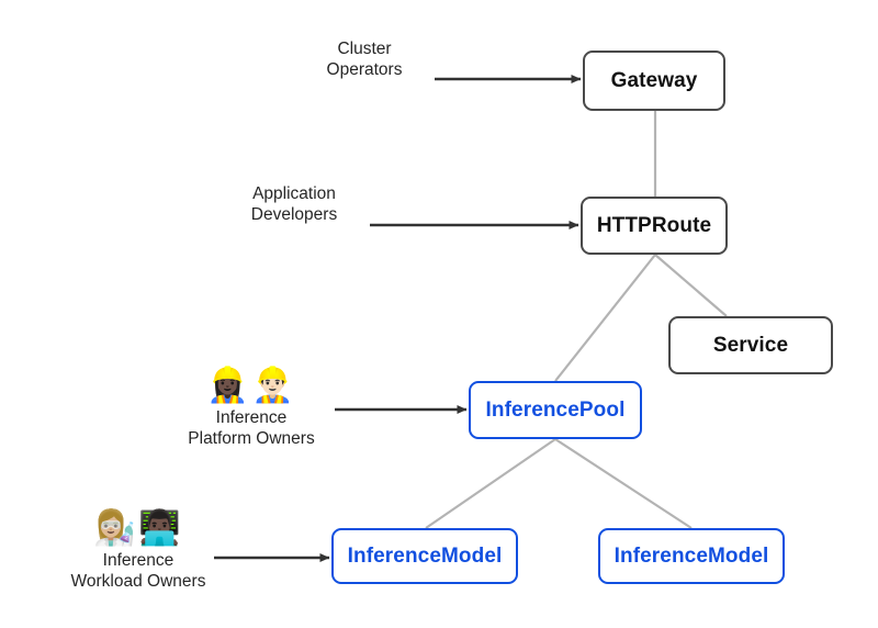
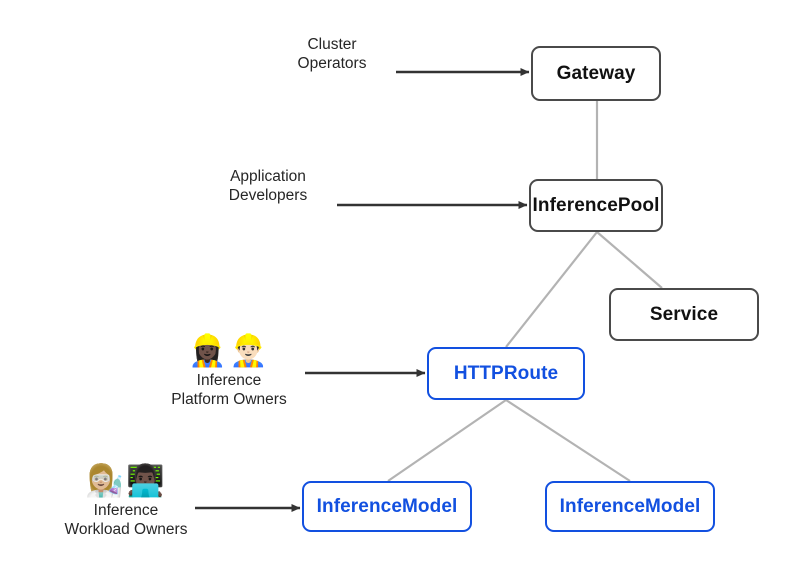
  Gateway
- HTTPRoute
+ InferencePool
  Service
- InferencePool
+ HTTPRoute
  InferenceModel
  InferenceModel
  Cluster
  Operators
  Application
  Developers
  👷🏿‍♀️👷🏻‍♂️
  Inference
  Platform Owners
  👩🏼‍🔬👨🏿‍💻
  Inference
  Workload Owners
